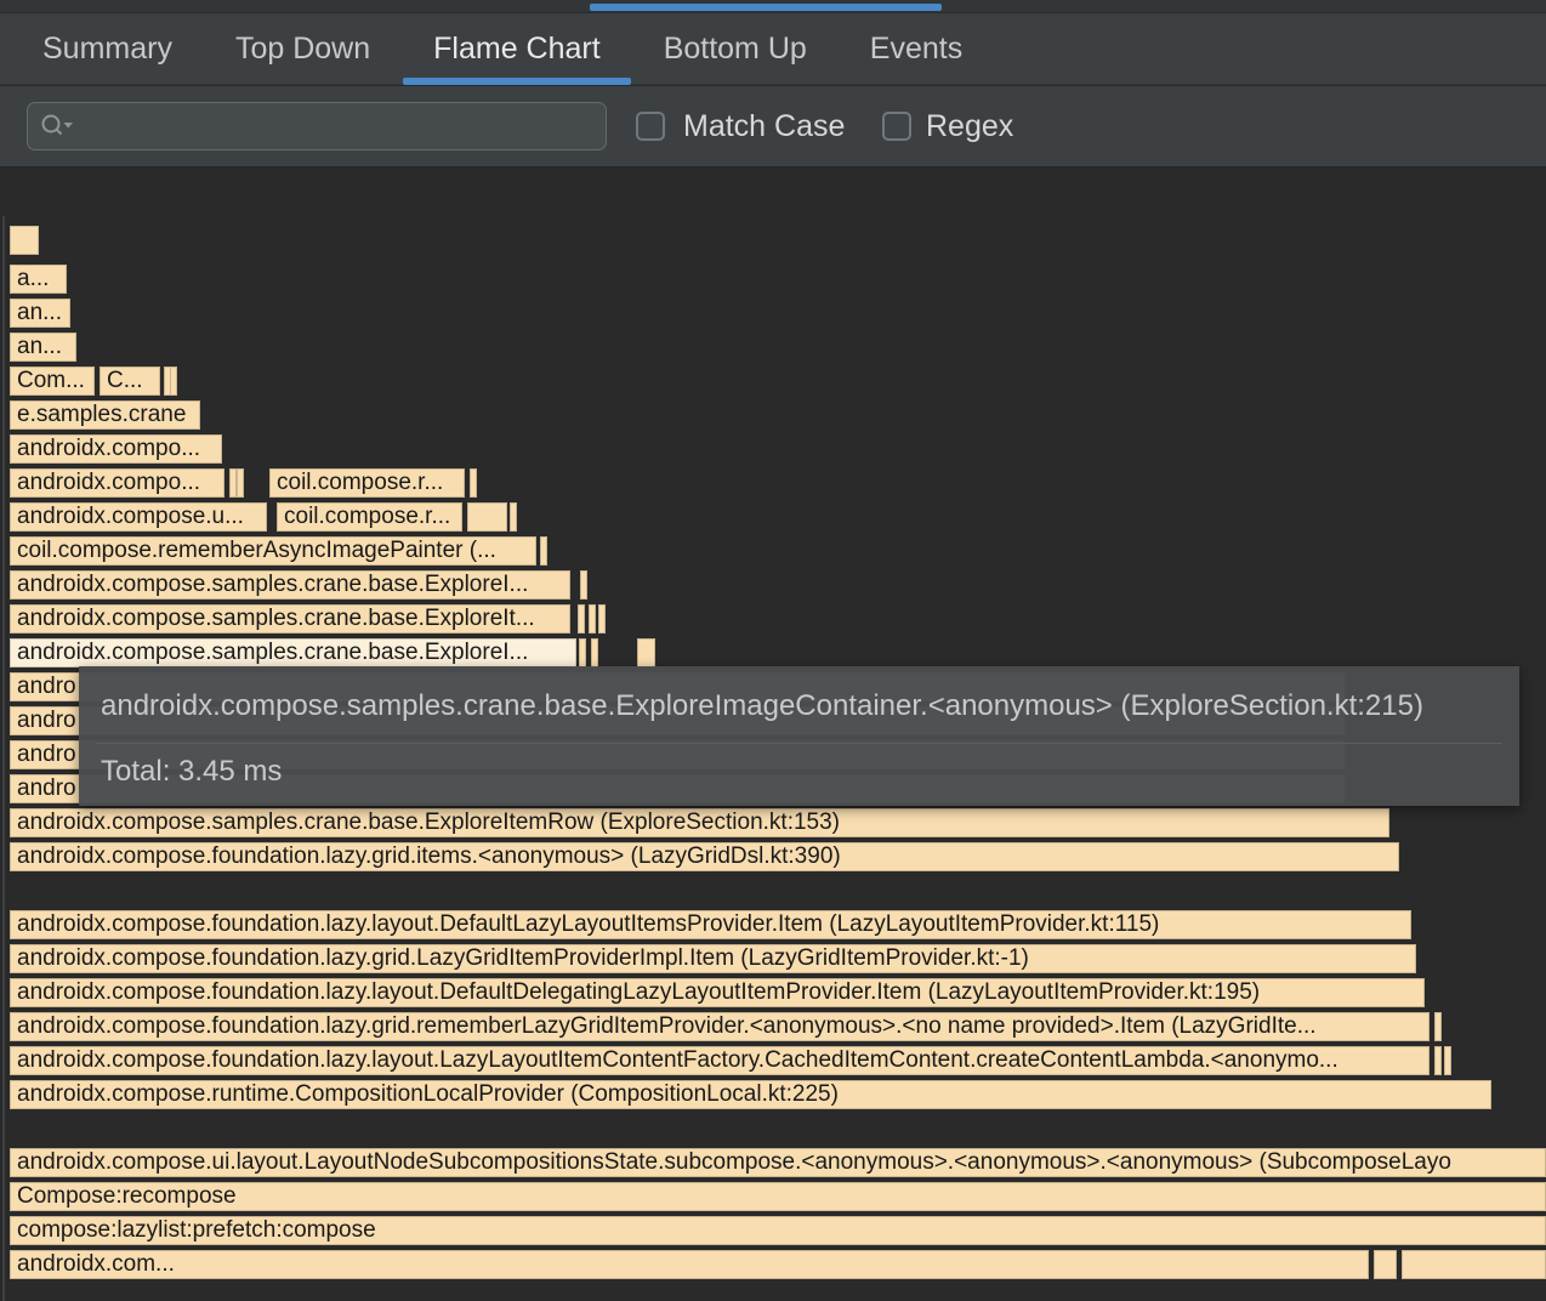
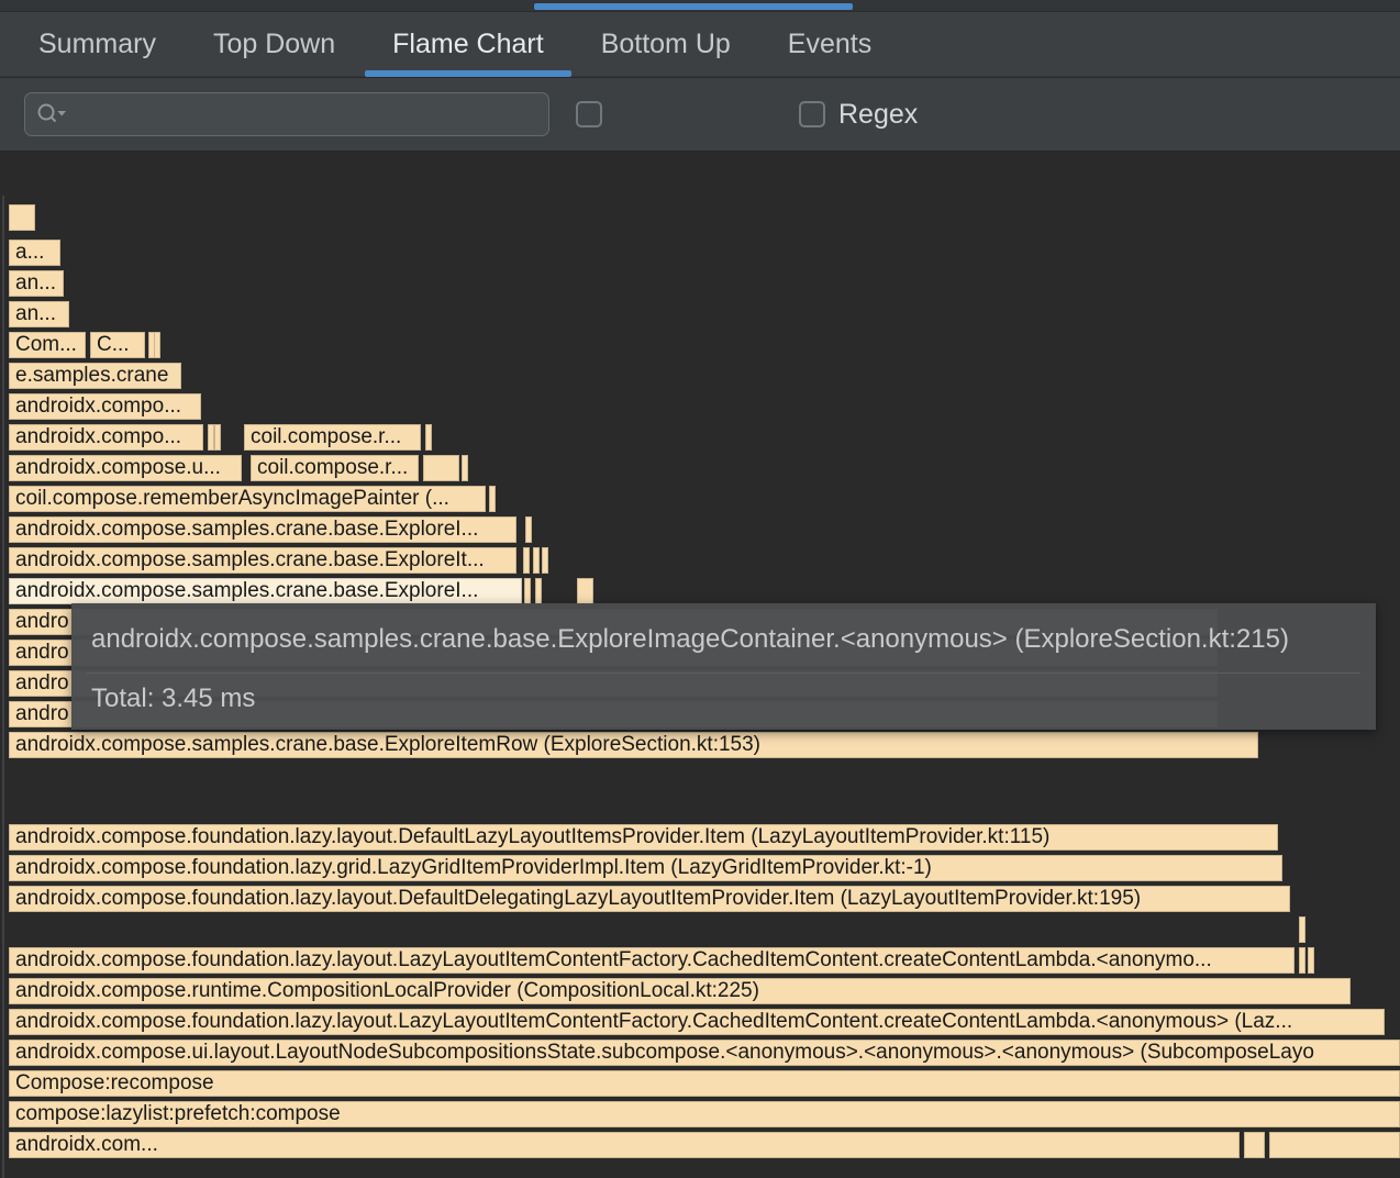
  Summary
  Top Down
  Flame Chart
  Bottom Up
  Events
- Match Case
  Regex
  a...
  an...
  an...
  Com...
  C...
  e.samples.crane
  androidx.compo...
  androidx.compo...
  coil.compose.r...
  androidx.compose.u...
  coil.compose.r...
  coil.compose.rememberAsyncImagePainter (...
  androidx.compose.samples.crane.base.ExploreI...
  androidx.compose.samples.crane.base.ExploreIt...
  androidx.compose.samples.crane.base.ExploreI...
  andro
  andro
  andro
  andro
  androidx.compose.samples.crane.base.ExploreItemRow (ExploreSection.kt:153)
- androidx.compose.foundation.lazy.grid.items.<anonymous> (LazyGridDsl.kt:390)
  androidx.compose.foundation.lazy.layout.DefaultLazyLayoutItemsProvider.Item (LazyLayoutItemProvider.kt:115)
  androidx.compose.foundation.lazy.grid.LazyGridItemProviderImpl.Item (LazyGridItemProvider.kt:-1)
  androidx.compose.foundation.lazy.layout.DefaultDelegatingLazyLayoutItemProvider.Item (LazyLayoutItemProvider.kt:195)
- androidx.compose.foundation.lazy.grid.rememberLazyGridItemProvider.<anonymous>.<no name provided>.Item (LazyGridIte...
  androidx.compose.foundation.lazy.layout.LazyLayoutItemContentFactory.CachedItemContent.createContentLambda.<anonymo...
  androidx.compose.runtime.CompositionLocalProvider (CompositionLocal.kt:225)
+ androidx.compose.foundation.lazy.layout.LazyLayoutItemContentFactory.CachedItemContent.createContentLambda.<anonymous> (Laz...
  androidx.compose.ui.layout.LayoutNodeSubcompositionsState.subcompose.<anonymous>.<anonymous>.<anonymous> (SubcomposeLayo
  Compose:recompose
  compose:lazylist:prefetch:compose
  androidx.com...
  androidx.compose.samples.crane.base.ExploreImageContainer.<anonymous> (ExploreSection.kt:215)
  Total: 3.45 ms
